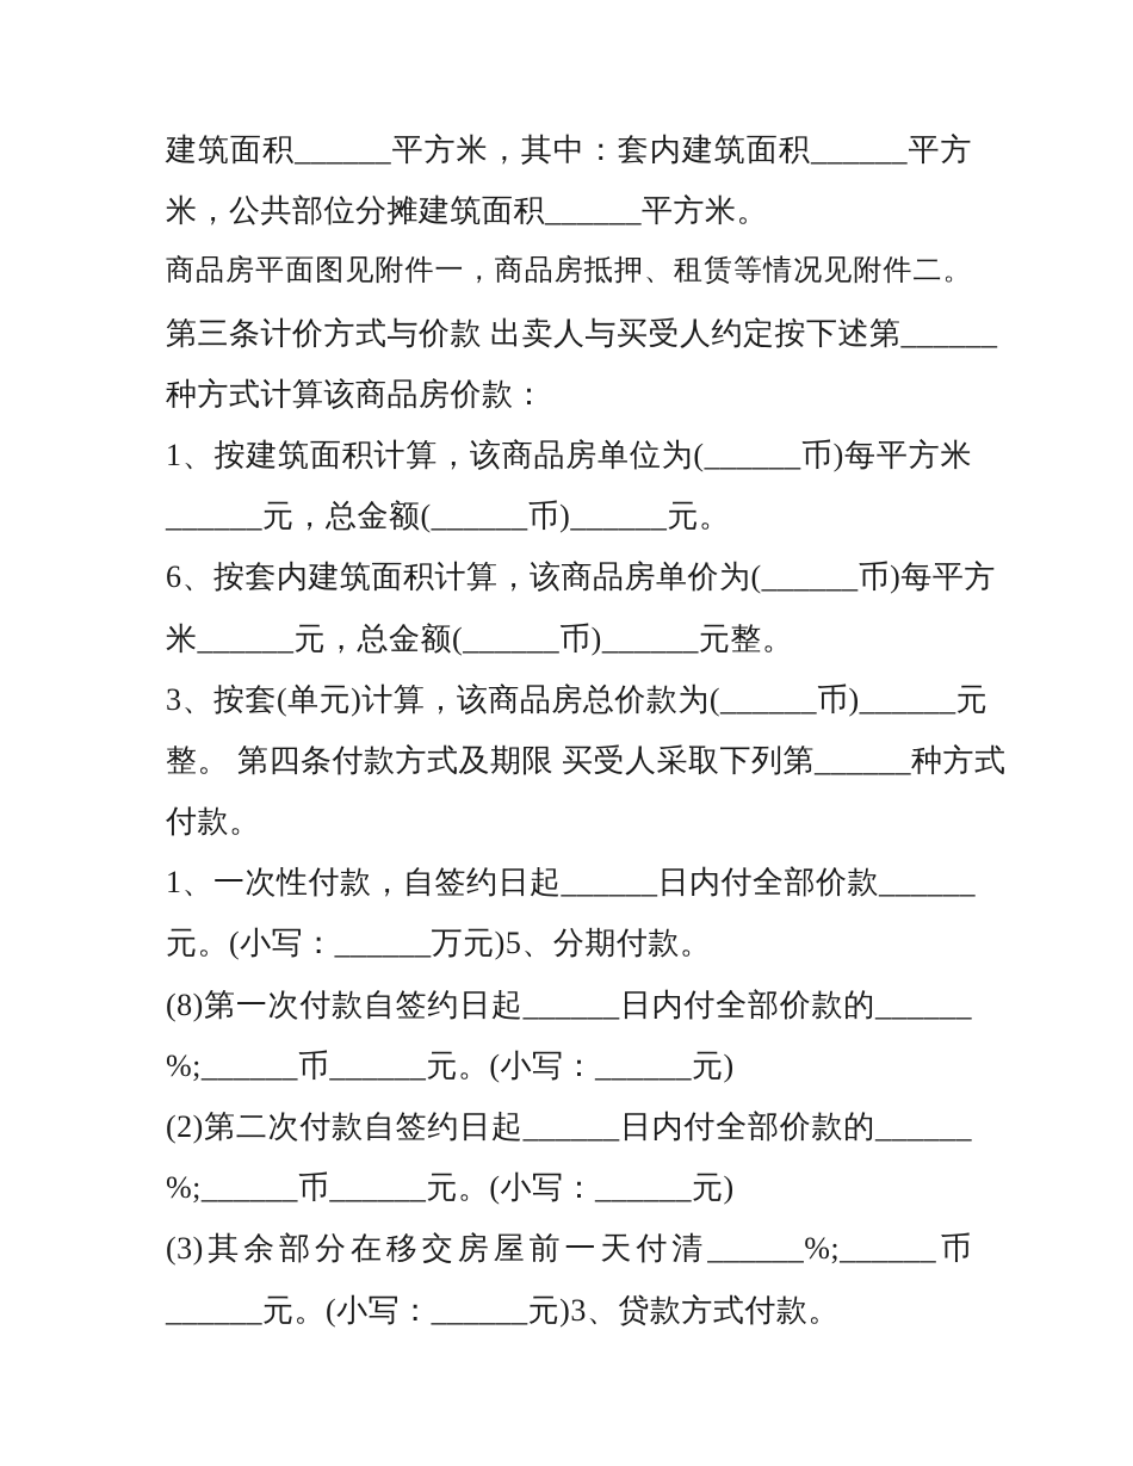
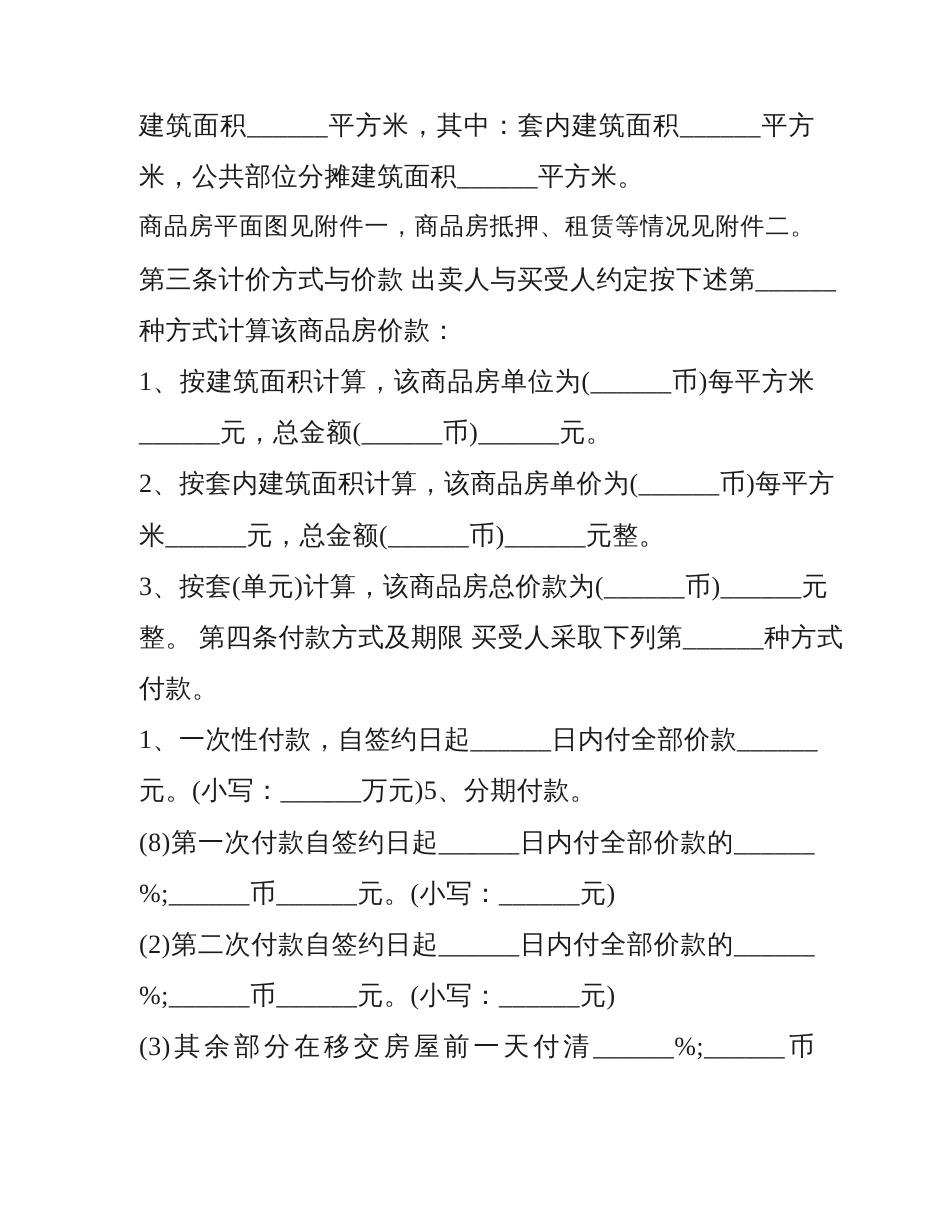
  建筑面积______平方米，其中：套内建筑面积______平方
  米，公共部位分摊建筑面积______平方米。
  商品房平面图见附件一，商品房抵押、租赁等情况见附件二。
  第三条计价方式与价款 出卖人与买受人约定按下述第______
  种方式计算该商品房价款：
  1、按建筑面积计算，该商品房单位为(______币)每平方米
  ______元，总金额(______币)______元。
- 6、按套内建筑面积计算，该商品房单价为(______币)每平方
+ 2、按套内建筑面积计算，该商品房单价为(______币)每平方
  米______元，总金额(______币)______元整。
  3、按套(单元)计算，该商品房总价款为(______币)______元
  整。 第四条付款方式及期限 买受人采取下列第______种方式
  付款。
  1、一次性付款，自签约日起______日内付全部价款______
  元。(小写：______万元)5、分期付款。
  (8)第一次付款自签约日起______日内付全部价款的______
  %;______币______元。(小写：______元)
  (2)第二次付款自签约日起______日内付全部价款的______
  %;______币______元。(小写：______元)
  (3)其余部分在移交房屋前一天付清______%;______币
- ______元。(小写：______元)3、贷款方式付款。
